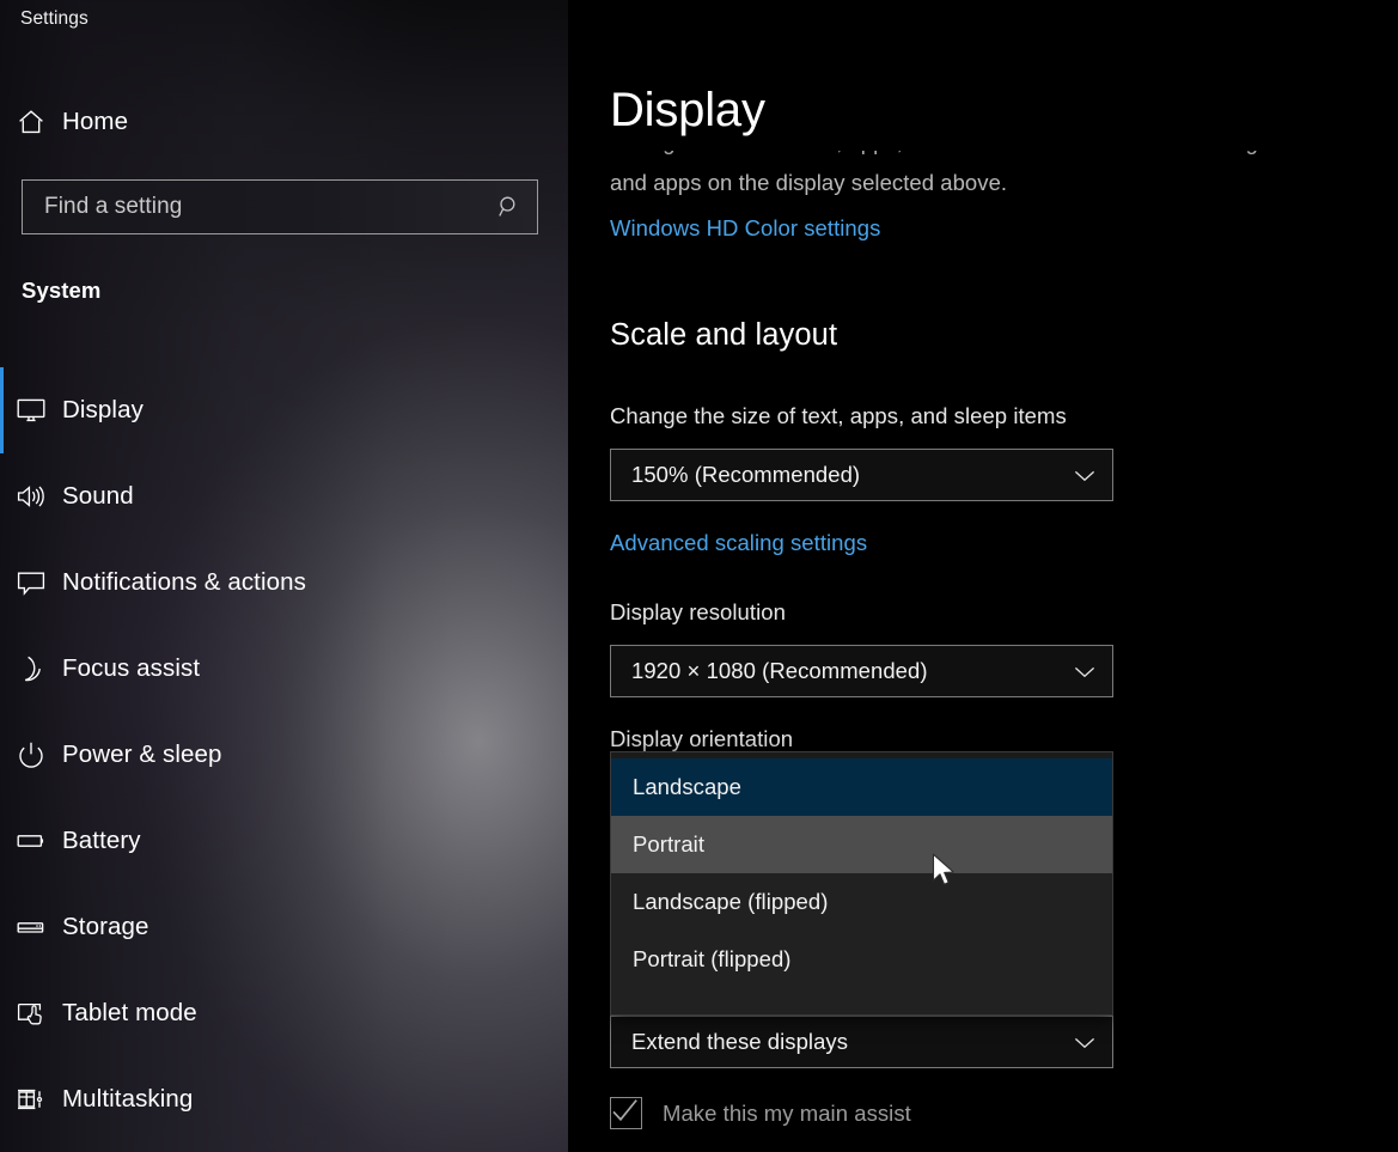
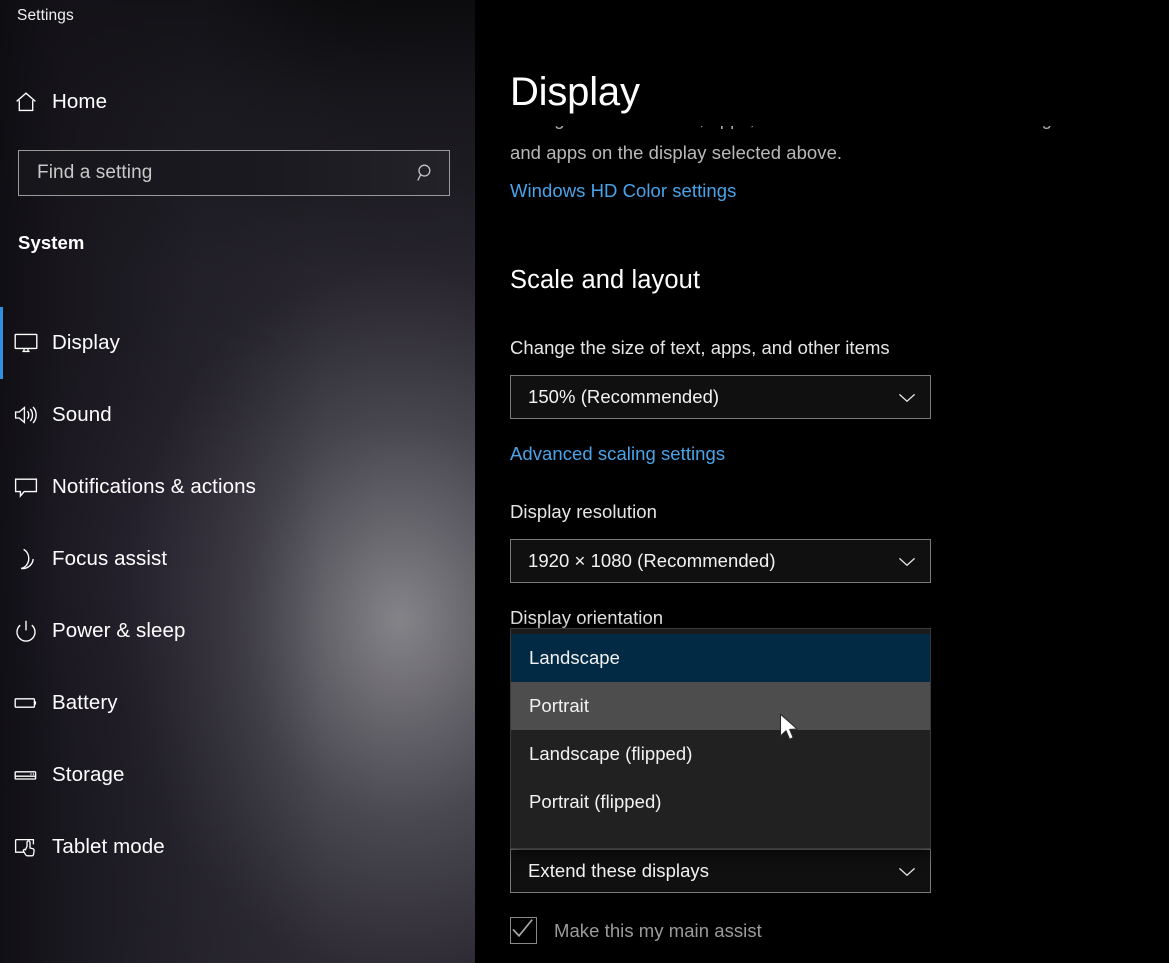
  Settings
  Home
  Find a setting
  System
  Display
  Sound
  Notifications & actions
  Focus assist
  Power & sleep
  Battery
  Storage
  Tablet mode
- Multitasking
  Display
  and apps on the display selected above.
  Windows HD Color settings
  Scale and layout
- Change the size of text, apps, and sleep items
+ Change the size of text, apps, and other items
  150% (Recommended)
  Advanced scaling settings
  Display resolution
  1920 × 1080 (Recommended)
  Display orientation
  Landscape
  Portrait
  Landscape (flipped)
  Portrait (flipped)
  Extend these displays
  Make this my main assist
